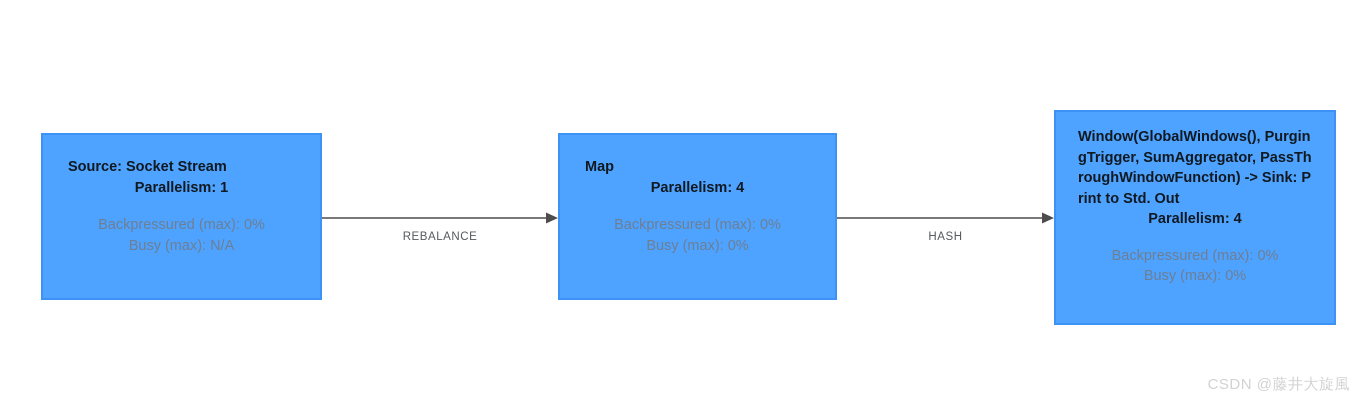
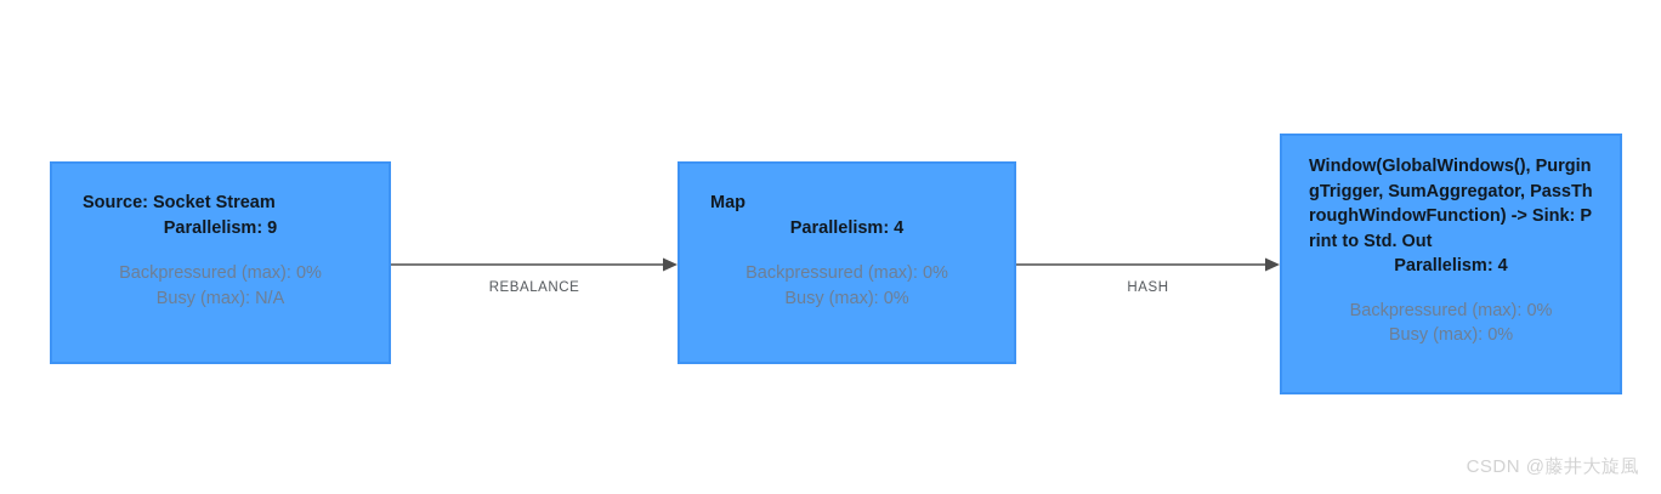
  Source: Socket Stream
- Parallelism: 1
+ Parallelism: 9
  Backpressured (max): 0%
  Busy (max): N/A
  REBALANCE
  Map
  Parallelism: 4
  Backpressured (max): 0%
  Busy (max): 0%
  HASH
  Window(GlobalWindows(), PurgingTrigger, SumAggregator, PassThroughWindowFunction) -> Sink: Print to Std. Out
  Parallelism: 4
  Backpressured (max): 0%
  Busy (max): 0%
  CSDN @藤井大旋風
